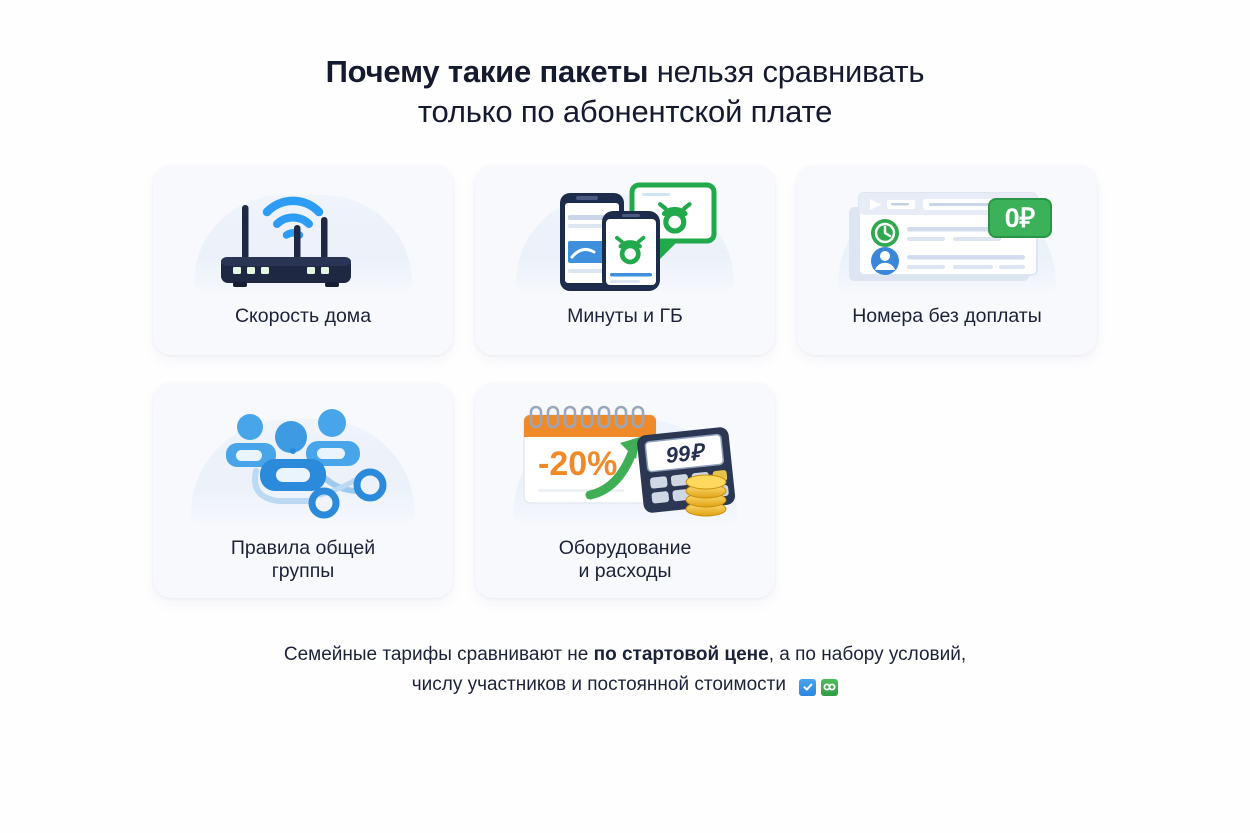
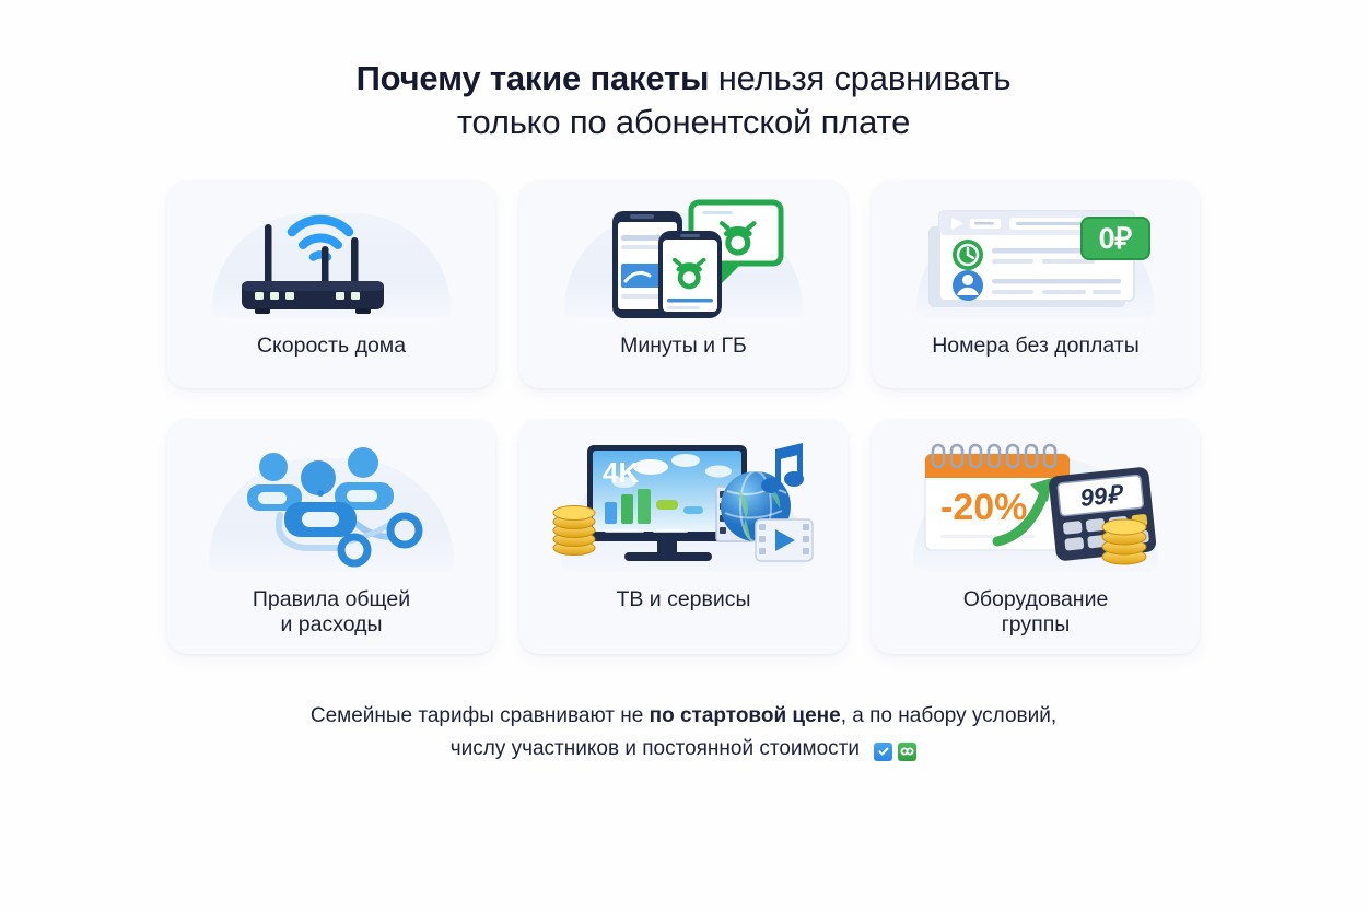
  Почему такие пакеты нельзя сравнивать
  только по абонентской плате
  Скорость дома
  Минуты и ГБ
  0₽
  Номера без доплаты
  Правила общей
- группы
+ и расходы
+ 4K
+ ТВ и сервисы
  -20%
  Оборудование
- и расходы
+ группы
  Семейные тарифы сравнивают не по стартовой цене, а по набору условий,
  числу участников и постоянной стоимости
